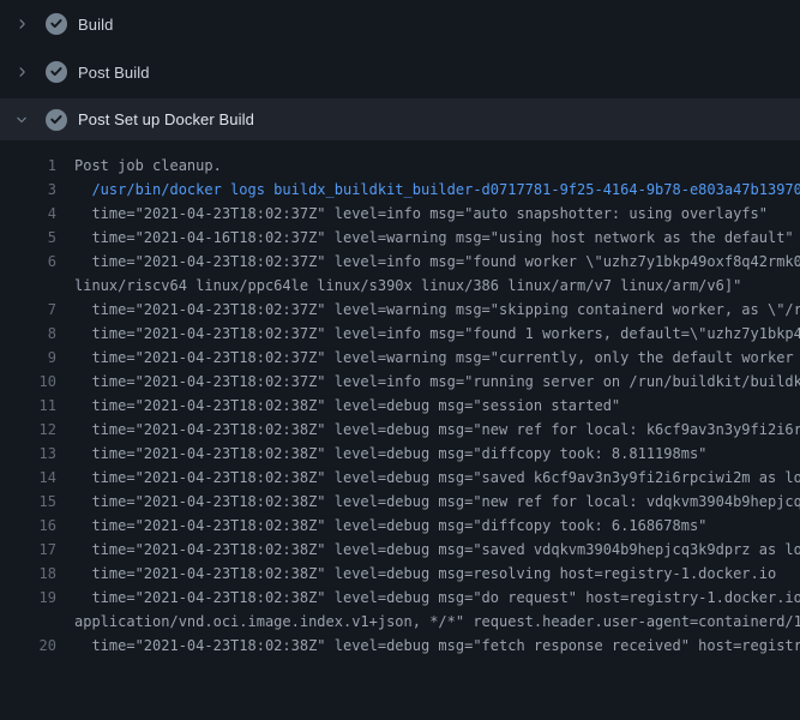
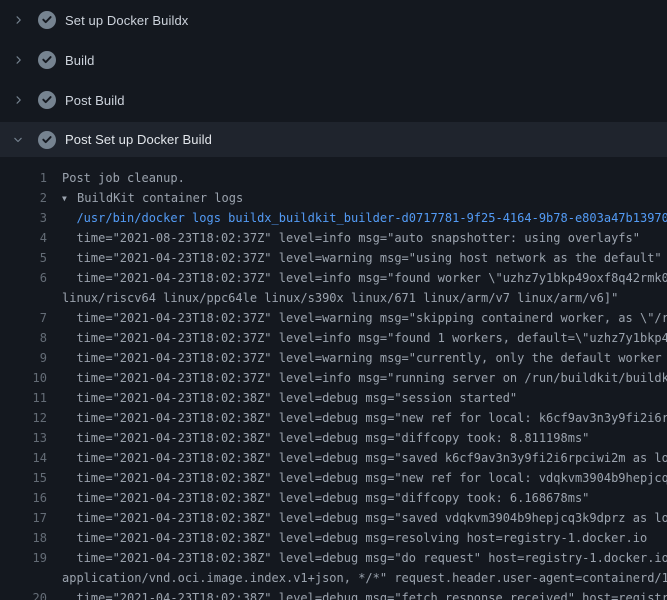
+ Set up Docker Buildx
  Build
  Post Build
  Post Set up Docker Build
  1
  Post job cleanup.
+ 2
+ ▼ BuildKit container logs
  3
  /usr/bin/docker logs buildx_buildkit_builder-d0717781-9f25-4164-9b78-e803a47b13970
  4
- time="2021-04-23T18:02:37Z" level=info msg="auto snapshotter: using overlayfs"
+ time="2021-08-23T18:02:37Z" level=info msg="auto snapshotter: using overlayfs"
  5
- time="2021-04-16T18:02:37Z" level=warning msg="using host network as the default"
+ time="2021-04-23T18:02:37Z" level=warning msg="using host network as the default"
  6
  time="2021-04-23T18:02:37Z" level=info msg="found worker \"uzhz7y1bkp49oxf8q42rmk0
- linux/riscv64 linux/ppc64le linux/s390x linux/386 linux/arm/v7 linux/arm/v6]"
+ linux/riscv64 linux/ppc64le linux/s390x linux/671 linux/arm/v7 linux/arm/v6]"
  7
  time="2021-04-23T18:02:37Z" level=warning msg="skipping containerd worker, as \"/r
  8
  time="2021-04-23T18:02:37Z" level=info msg="found 1 workers, default=\"uzhz7y1bkp4
  9
  time="2021-04-23T18:02:37Z" level=warning msg="currently, only the default worker
  10
  time="2021-04-23T18:02:37Z" level=info msg="running server on /run/buildkit/buildk
  11
  time="2021-04-23T18:02:38Z" level=debug msg="session started"
  12
  time="2021-04-23T18:02:38Z" level=debug msg="new ref for local: k6cf9av3n3y9fi2i6r
  13
  time="2021-04-23T18:02:38Z" level=debug msg="diffcopy took: 8.811198ms"
  14
  time="2021-04-23T18:02:38Z" level=debug msg="saved k6cf9av3n3y9fi2i6rpciwi2m as lo
  15
  time="2021-04-23T18:02:38Z" level=debug msg="new ref for local: vdqkvm3904b9hepjcq
  16
  time="2021-04-23T18:02:38Z" level=debug msg="diffcopy took: 6.168678ms"
  17
  time="2021-04-23T18:02:38Z" level=debug msg="saved vdqkvm3904b9hepjcq3k9dprz as lo
  18
  time="2021-04-23T18:02:38Z" level=debug msg=resolving host=registry-1.docker.io
  19
  time="2021-04-23T18:02:38Z" level=debug msg="do request" host=registry-1.docker.io
  application/vnd.oci.image.index.v1+json, */*" request.header.user-agent=containerd/1
  20
  time="2021-04-23T18:02:38Z" level=debug msg="fetch response received" host=registr
